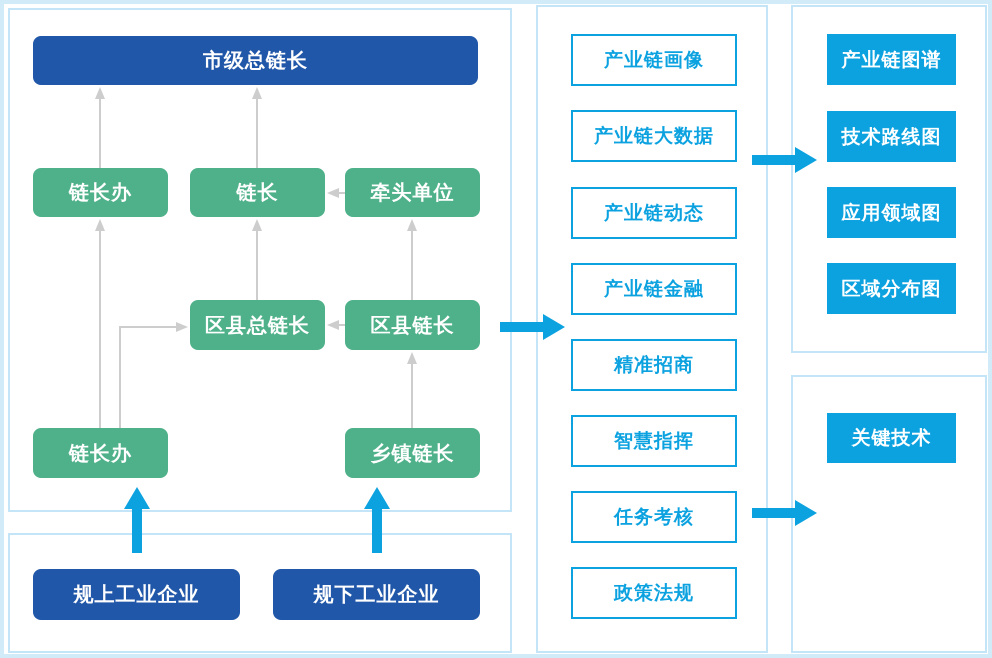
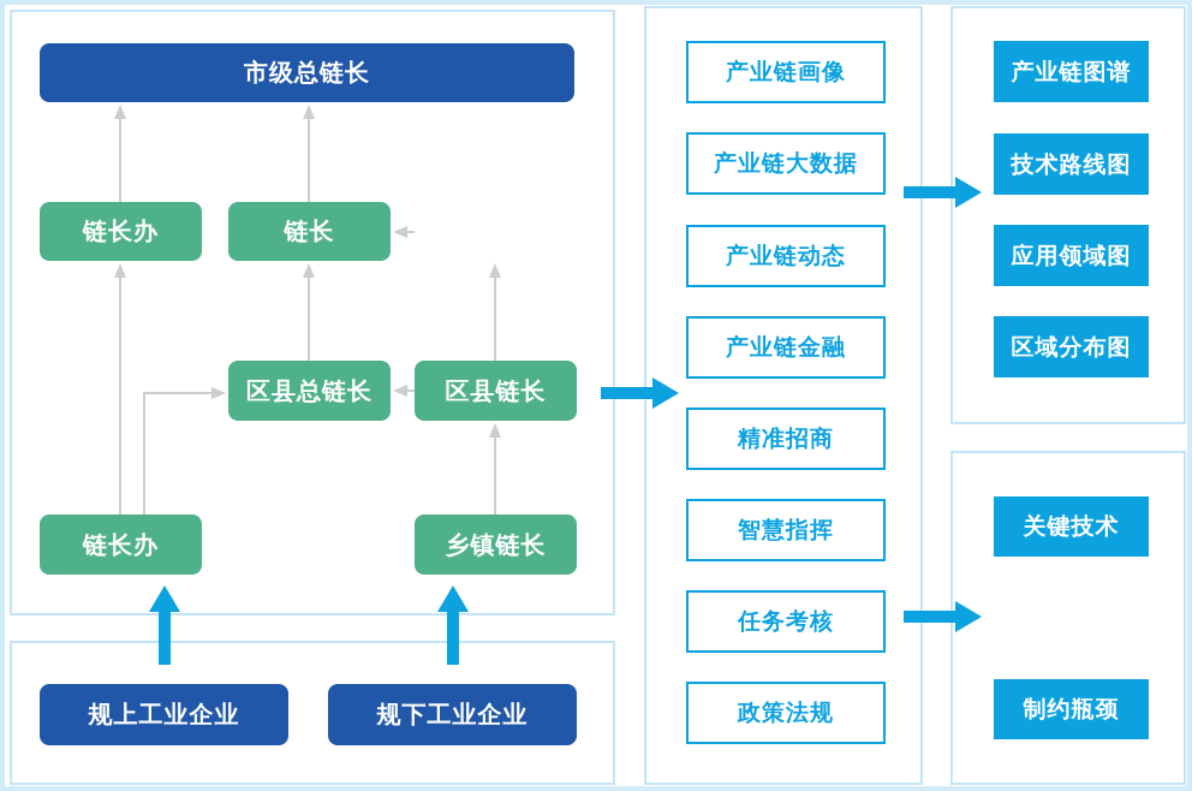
  市级总链长
  链长办
  链长
- 牵头单位
  区县总链长
  区县链长
  链长办
  乡镇链长
  规上工业企业
  规下工业企业
  产业链画像
  产业链大数据
  产业链动态
  产业链金融
  精准招商
  智慧指挥
  任务考核
  政策法规
  产业链图谱
  技术路线图
  应用领域图
  区域分布图
  关键技术
+ 制约瓶颈
